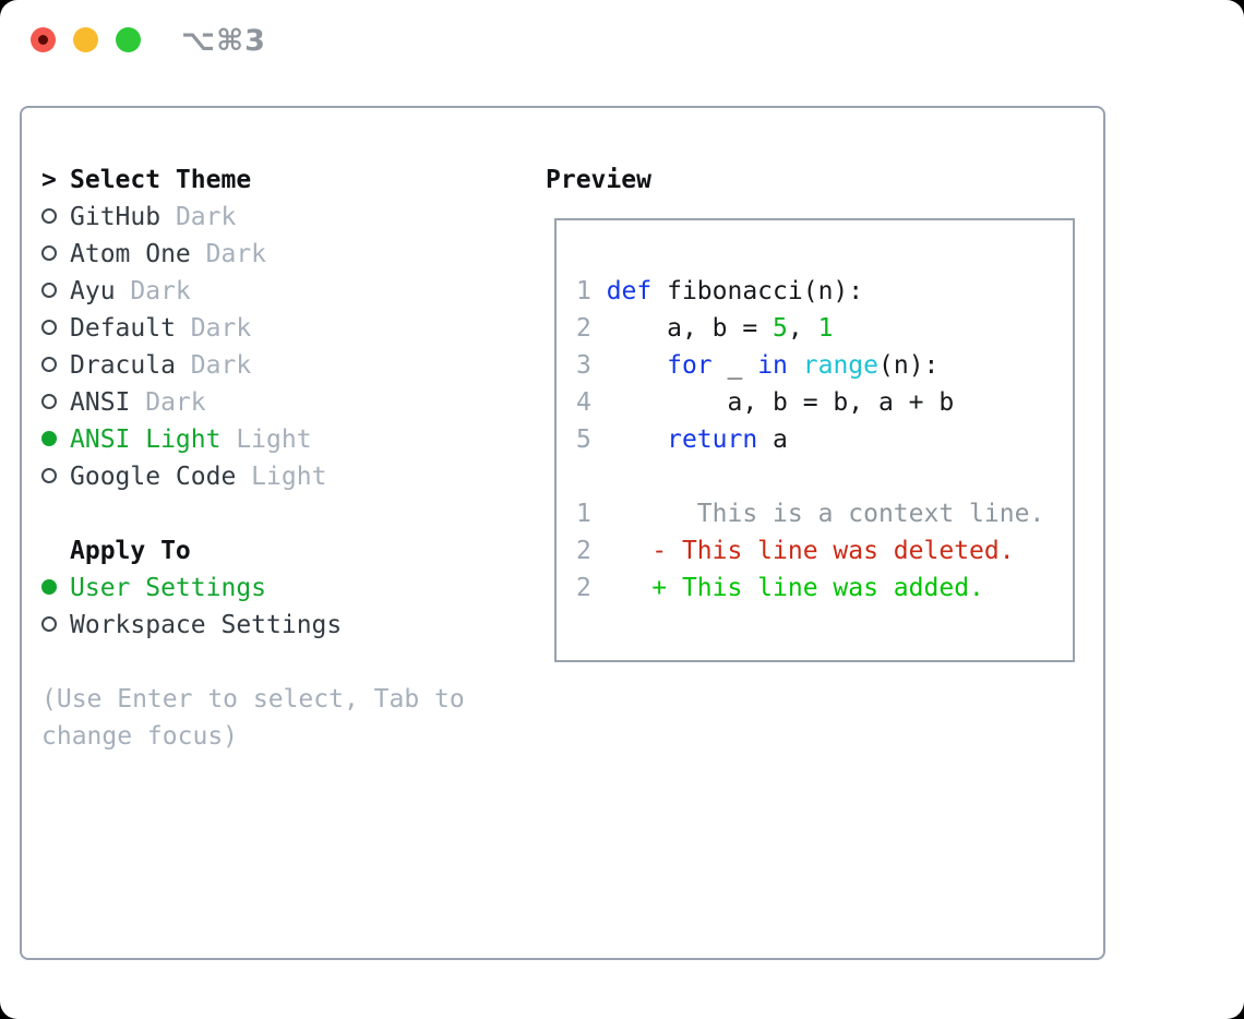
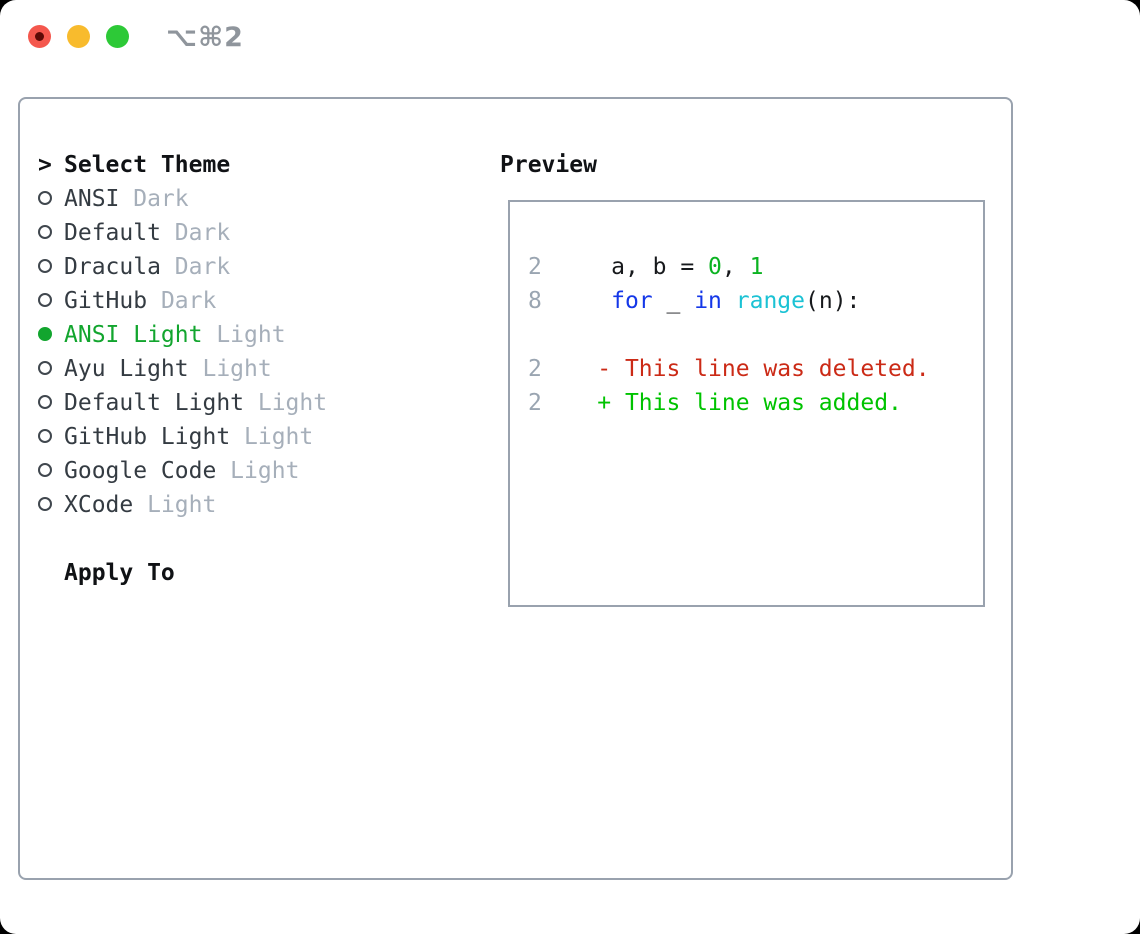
- ⌥⌘3
+ ⌥⌘2
  > Select Theme
- GitHub Dark
+ ANSI Dark
- Atom One Dark
- Ayu Dark
  Default Dark
  Dracula Dark
- ANSI Dark
+ GitHub Dark
  ANSI Light Light
+ Ayu Light Light
+ Default Light Light
+ GitHub Light Light
  Google Code Light
+ XCode Light
  Apply To
- User Settings
- Workspace Settings
- (Use Enter to select, Tab to
- change focus)
  Preview
- 1 def fibonacci(n):
- 2 a, b = 5, 1
+ 2 a, b = 0, 1
- 3 for _ in range(n):
+ 8 for _ in range(n):
- 4 a, b = b, a + b
- 5 return a
- 1 This is a context line.
  2 - This line was deleted.
  2 + This line was added.
